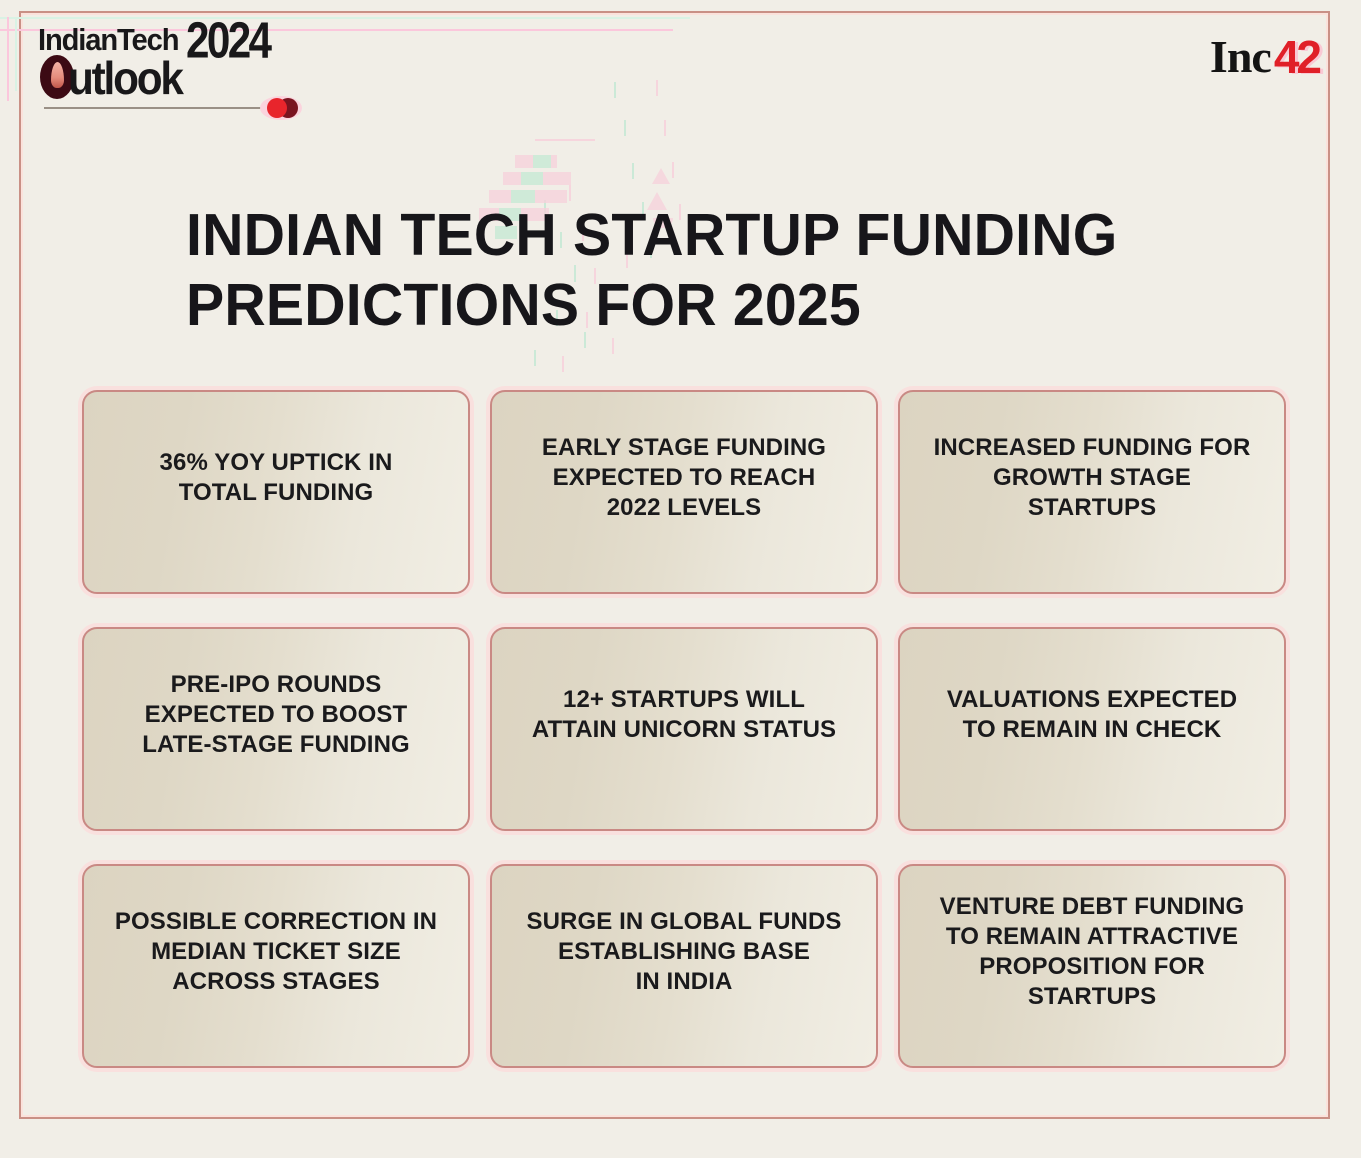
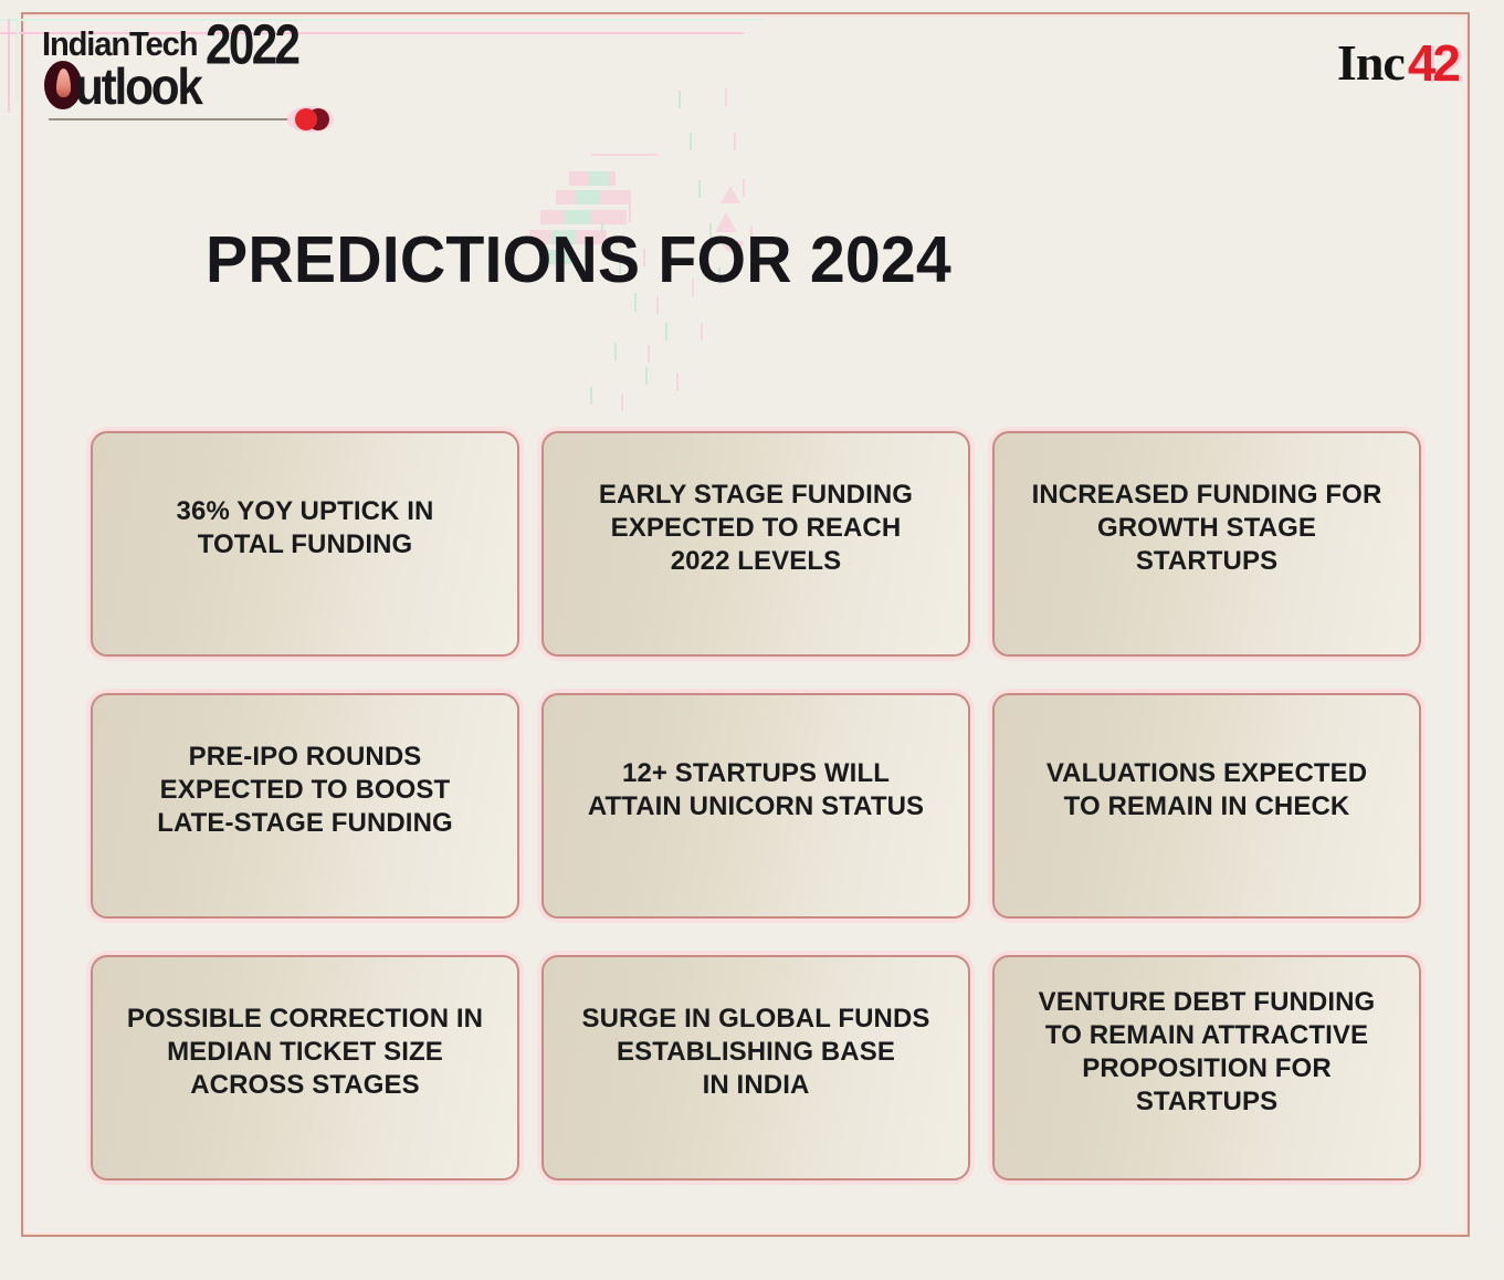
  IndianTech
- 2024
+ 2022
  utlook
  Inc
  42
- INDIAN TECH STARTUP FUNDING
- PREDICTIONS FOR 2025
+ PREDICTIONS FOR 2024
  36% YOY UPTICK IN
  TOTAL FUNDING
  EARLY STAGE FUNDING
  EXPECTED TO REACH
  2022 LEVELS
  INCREASED FUNDING FOR
  GROWTH STAGE
  STARTUPS
  PRE-IPO ROUNDS
  EXPECTED TO BOOST
  LATE-STAGE FUNDING
  12+ STARTUPS WILL
  ATTAIN UNICORN STATUS
  VALUATIONS EXPECTED
  TO REMAIN IN CHECK
  POSSIBLE CORRECTION IN
  MEDIAN TICKET SIZE
  ACROSS STAGES
  SURGE IN GLOBAL FUNDS
  ESTABLISHING BASE
  IN INDIA
  VENTURE DEBT FUNDING
  TO REMAIN ATTRACTIVE
  PROPOSITION FOR
  STARTUPS
